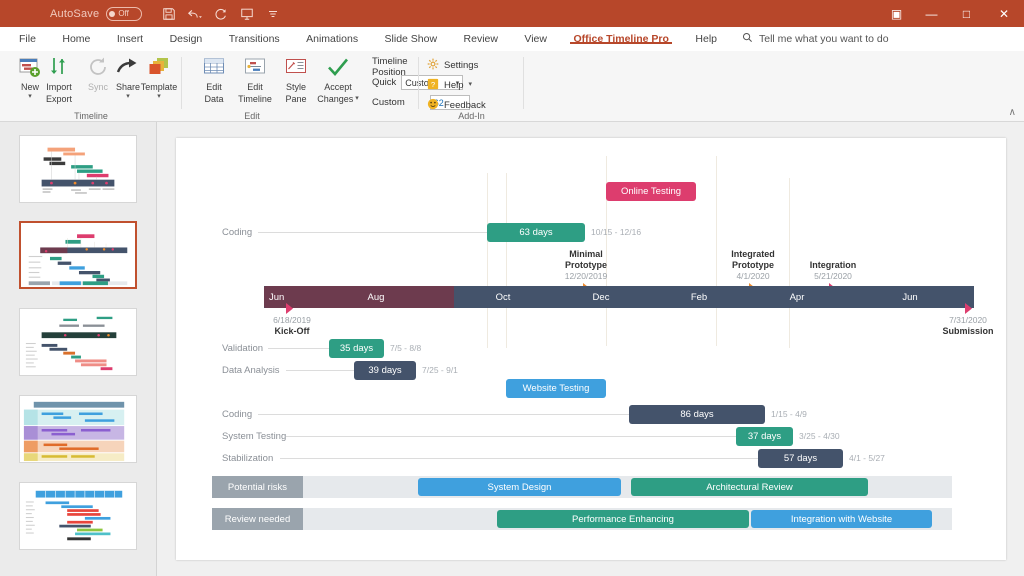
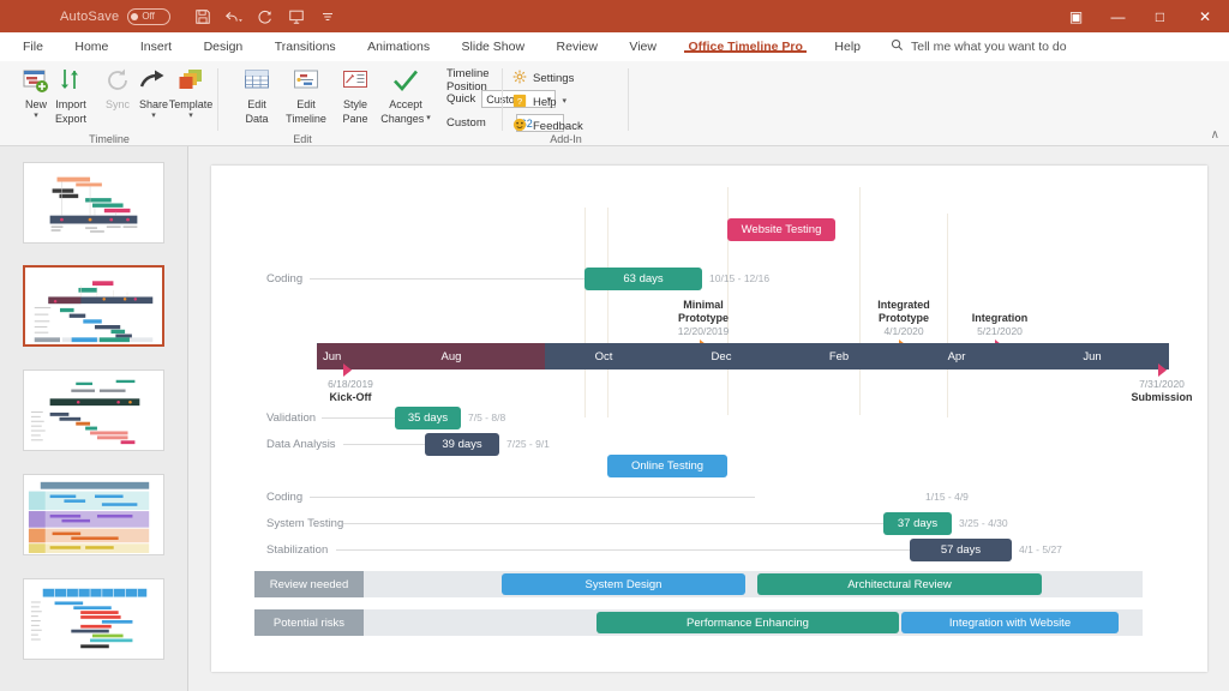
  AutoSave
  Off
  ▣
  —
  □
  ✕
  File Home Insert Design Transitions Animations Slide Show Review View Office Timeline Pro Help
  Tell me what you want to do
  New
  Import
  Export
  Sync
  Share
  Template
  Timeline
  Edit
  Data
  Edit
  Timeline
  Style
  Pane
  Accept
  Changes
  Timeline Position
  Quick
  Custo
  Custom
  Edit
  Settings
  ?
  Help
  Feedback
  Add-In
  ∧
- Online Testing
+ Website Testing
  Coding
  63 days
  10/15 - 12/16
  Minimal
  Prototype
  12/20/2019
  Integrated
  Prototype
  4/1/2020
  Integration
  5/21/2020
  Jun
  Aug
  Oct
  Dec
  Feb
  Apr
  Jun
  6/18/2019
  Kick-Off
  7/31/2020
  Submission
  Validation
  35 days
  7/5 - 8/8
  Data Analysis
  39 days
  7/25 - 9/1
- Website Testing
+ Online Testing
  Coding
- 86 days
  1/15 - 4/9
  System Testing
  37 days
  3/25 - 4/30
  Stabilization
  57 days
  4/1 - 5/27
- Potential risks
+ Review needed
  System Design
  Architectural Review
- Review needed
+ Potential risks
  Performance Enhancing
  Integration with Website
